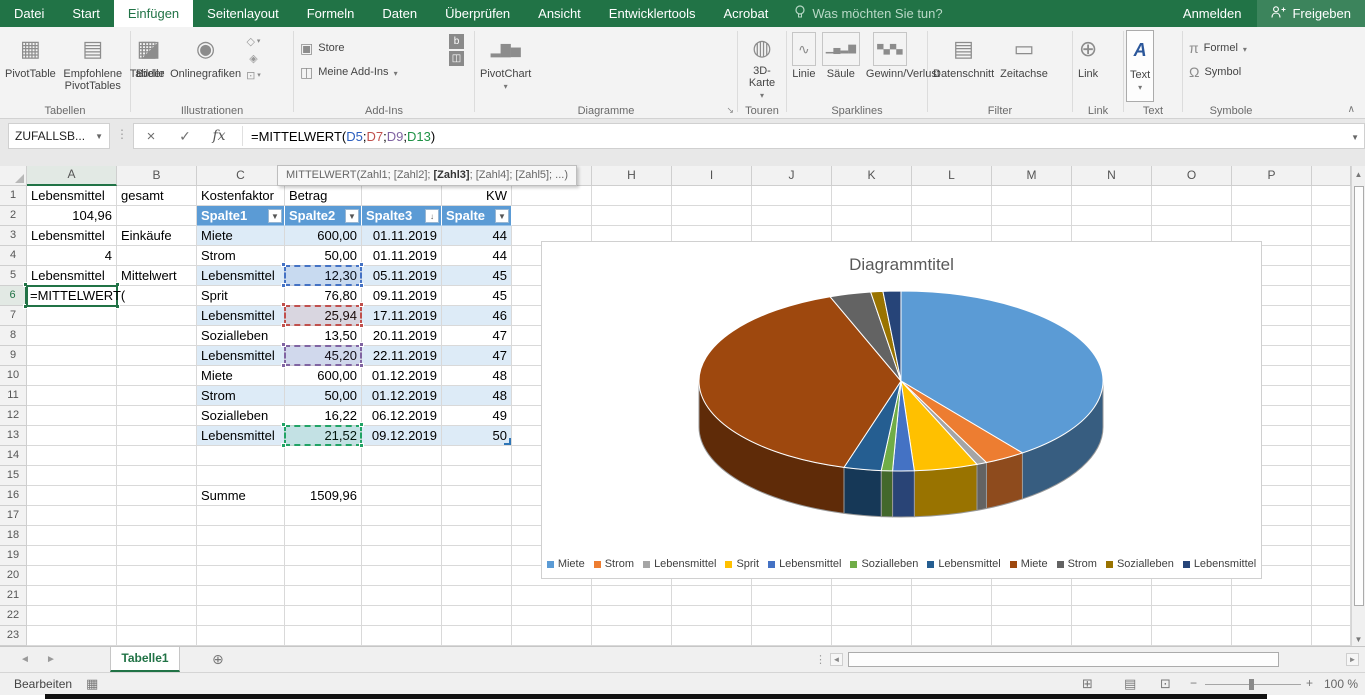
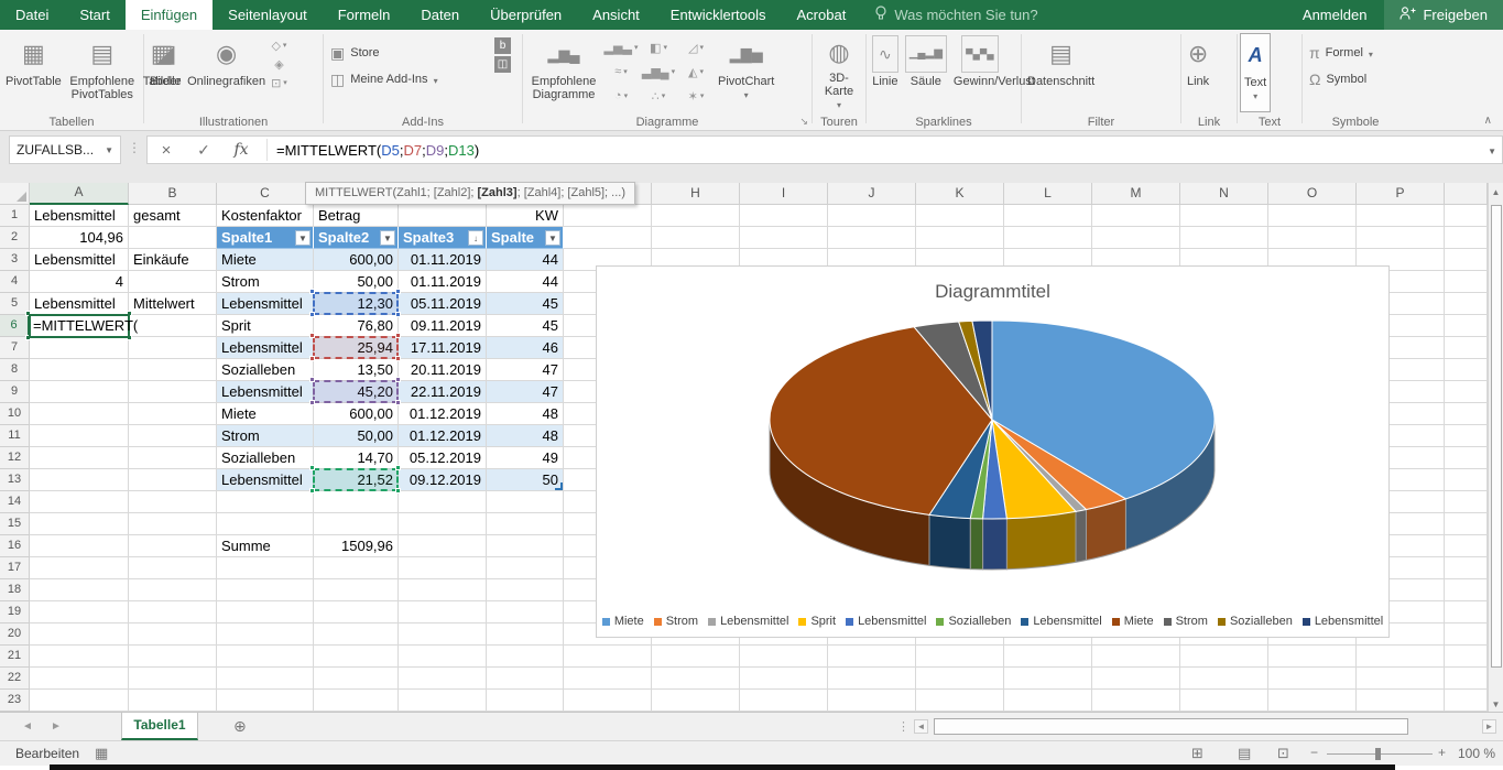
  Datei
  Start
  Einfügen
  Seitenlayout
  Formeln
  Daten
  Überprüfen
  Ansicht
  Entwicklertools
  Acrobat
  Was möchten Sie tun?
  Anmelden
  Freigeben
  ▦
  PivotTable
  ▤
  Empfohlene PivotTables
  ▦
  Tabelle
  Tabellen
  ◪
  Bilder
  ◉
  Onlinegrafiken
  ◇
  ◈
  ⊡
  Illustrationen
  ▣
  Store
  ◫
  Meine Add-Ins
  ▾
  b
  ◫
  Add-Ins
+ ▂▆▄
+ Empfohlene Diagramme
+ ▂▅▃
+ ◧
+ ◿
+ ≈
+ ▃▆▄
+ ◭
+ ◔
+ ∴
+ ✶
  ▂▇▅
  PivotChart
  ▾
  ↘
  Diagramme
  ◍
  3D-Karte
  ▾
  Touren
  ∿
  Linie
  ▁▄▂▆
  Säule
  ▀▄▀▄
  Gewinn/Verl
  Sparklines
  ▤
  Datenschnitt
- ▭
- Zeitachse
  Filter
  ⊕
  Link
  Link
  A
  Text
  ▾
  Text
  π
  Formel
  ▾
  Ω
  Symbol
  Symbole
  ∧
  ZUFALLSB...
  ▼
  ⋮
  ×
  ✓
  fx
  =MITTELWERT(D5;D7;D9;D13)
  ▼
  MITTELWERT(Zahl1; [Zahl2]; [Zahl3]; [Zahl4]; [Zahl5]; ...)
  A
  B
  C
  H
  I
  J
  K
  L
  M
  N
  O
  P
  1
  2
  3
  4
  5
  6
  7
  8
  9
  10
  11
  12
  13
  14
  15
  16
  17
  18
  19
  20
  21
  22
  23
  Lebensmittel
  gesamt
  Kostenfaktor
  Betrag
  KW
  104,96
  Lebensmittel
  Einkäufe
  4
  Lebensmittel
  Mittelwert
  Summe
  1509,96
  Spalte1
  ▼
  Spalte2
  ▼
  Spalte3
  ↓
  Spalte
  ▼
  Miete
  600,00
  01.11.2019
  44
  Strom
  50,00
  01.11.2019
  44
  Lebensmittel
  12,30
  05.11.2019
  45
  Sprit
  76,80
  09.11.2019
  45
  Lebensmittel
  25,94
  17.11.2019
  46
  Sozialleben
  13,50
  20.11.2019
  47
  Lebensmittel
  45,20
  22.11.2019
  47
  Miete
  600,00
  01.12.2019
  48
  Strom
  50,00
  01.12.2019
  48
  Sozialleben
- 16,22
+ 14,70
- 06.12.2019
+ 05.12.2019
  49
  Lebensmittel
  21,52
  09.12.2019
  50
  =MITTELWERT(
  Diagrammtitel
  Miete
  Strom
  Lebensmittel
  Sprit
  Lebensmittel
  Sozialleben
  Lebensmittel
  Miete
  Strom
  Sozialleben
  Lebensmittel
  ▲
  ▼
  ◄
  ►
  Tabelle1
  ⊕
  ⋮
  ◄
  ►
  Bearbeiten
  ▦
  ⊞
  ▤
  ⊡
  −
  +
  100 %
